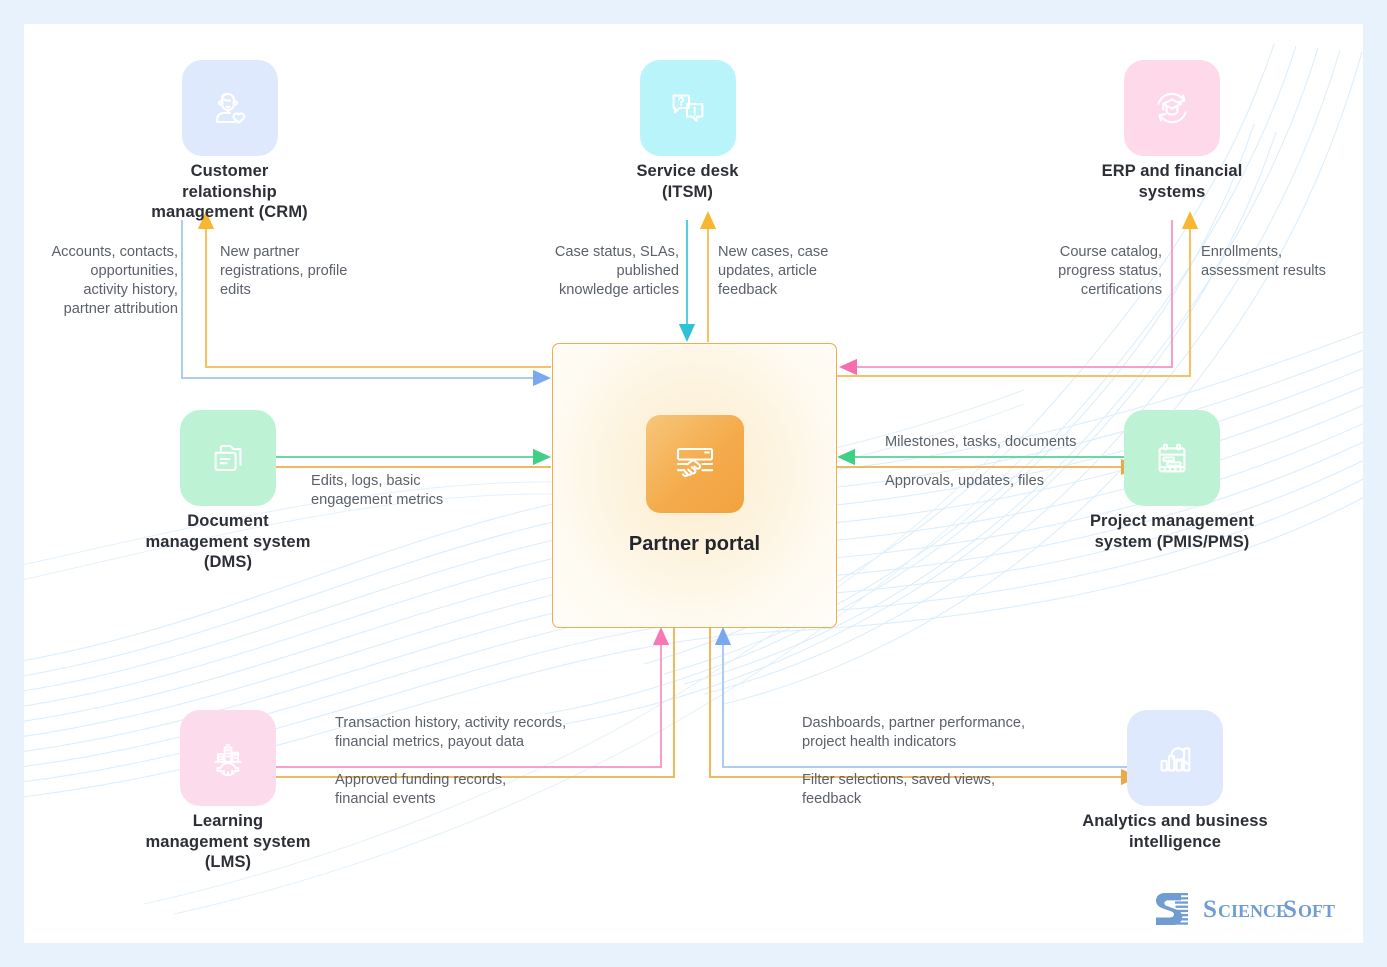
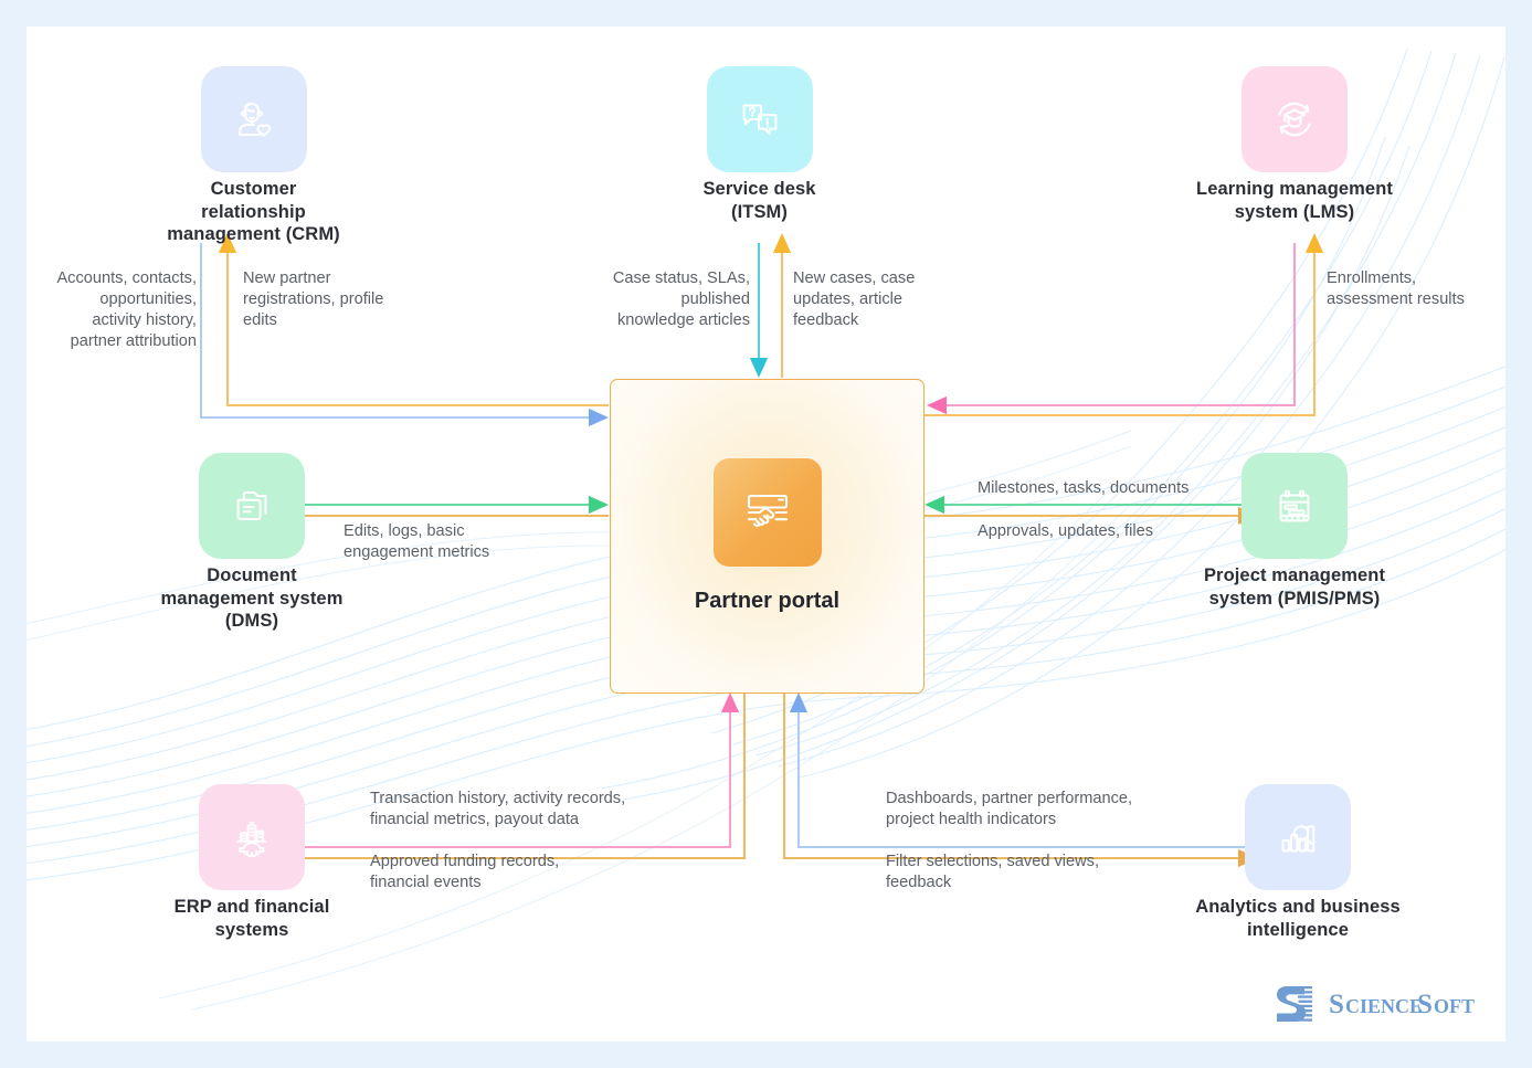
  Customer relationship management (CRM)
  Service desk (ITSM)
- ERP and financial systems
+ Learning management system (LMS)
  Document management system (DMS)
  Project management system (PMIS/PMS)
- Learning management system (LMS)
+ ERP and financial systems
  Analytics and business intelligence
  Partner portal
  Accounts, contacts,
  opportunities,
  activity history,
  partner attribution
  New partner
  registrations, profile
  edits
  Case status, SLAs,
  published
  knowledge articles
  New cases, case
  updates, article
  feedback
- Course catalog,
- progress status,
- certifications
  Enrollments,
  assessment results
  Edits, logs, basic
  engagement metrics
  Milestones, tasks, documents
  Approvals, updates, files
  Transaction history, activity records,
  financial metrics, payout data
  Approved funding records,
  financial events
  Dashboards, partner performance,
  project health indicators
  Filter selections, saved views,
  feedback
  S
  CIENCE
  S
  OFT
